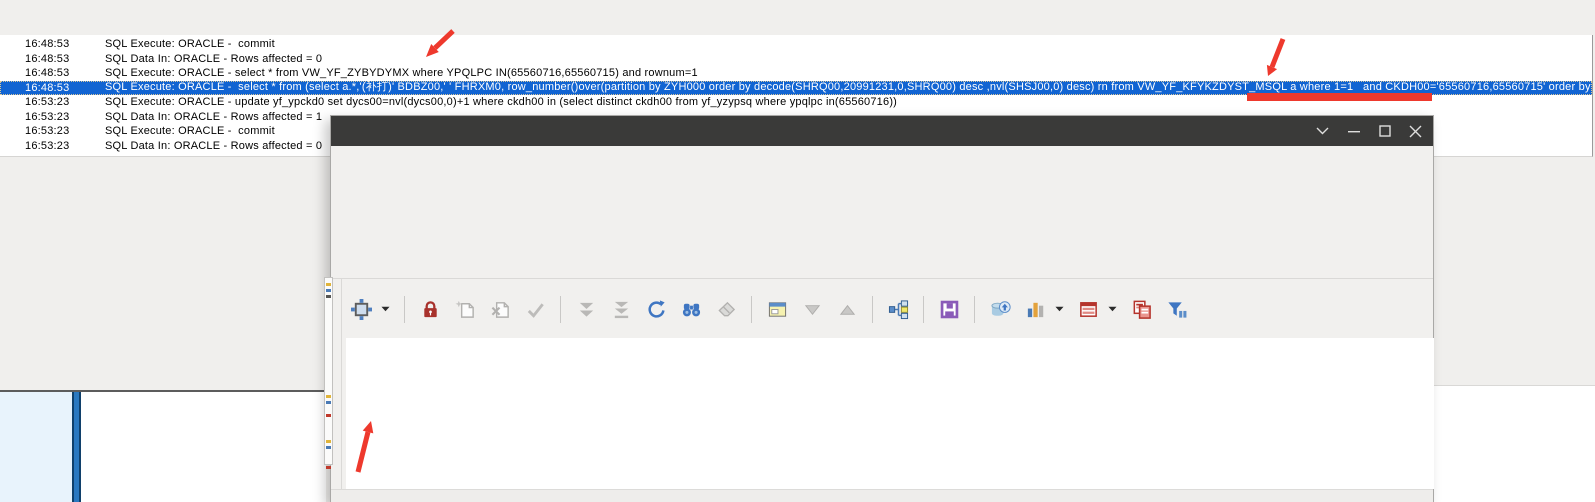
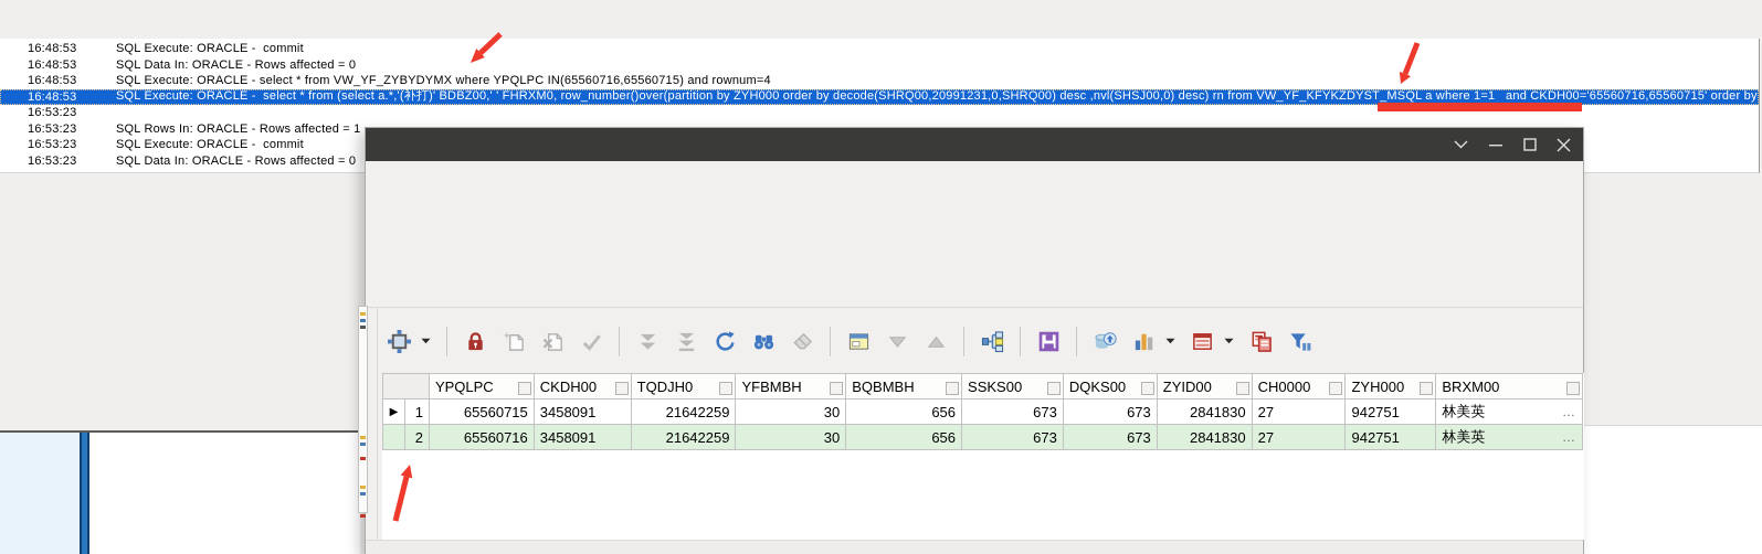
  16:48:53
  SQL Execute: ORACLE - commit
  16:48:53
  SQL Data In: ORACLE - Rows affected = 0
  16:48:53
- SQL Execute: ORACLE - select * from VW_YF_ZYBYDYMX where YPQLPC IN(65560716,65560715) and rownum=1
+ SQL Execute: ORACLE - select * from VW_YF_ZYBYDYMX where YPQLPC IN(65560716,65560715) and rownum=4
  16:48:53
  SQL Execute: ORACLE - select * from (select a.*,'(补打)' BDBZ00,' ' FHRXM0, row_number()over(partition by ZYH000 order by decode(SHRQ00,20991231,0,SHRQ00) desc ,nvl(SHSJ00,0) desc) rn from VW_YF_KFYKZDYST_MSQL a where 1=1 and CKDH00='65560716,65560715' order by
  16:53:23
- SQL Execute: ORACLE - update yf_ypckd0 set dycs00=nvl(dycs00,0)+1 where ckdh00 in (select distinct ckdh00 from yf_yzypsq where ypqlpc in(65560716))
  16:53:23
- SQL Data In: ORACLE - Rows affected = 1
+ SQL Rows In: ORACLE - Rows affected = 1
  16:53:23
  SQL Execute: ORACLE - commit
  16:53:23
  SQL Data In: ORACLE - Rows affected = 0
+ 	YPQLPC	CKDH00	TQDJH0	YFBMBH	BQBMBH	SSKS00	DQKS00	ZYID00	CH0000	ZYH000	BRXM00
+ ▶	1	65560715	3458091	21642259	30	656	673	673	2841830	27	942751	林美英 …
+ 	2	65560716	3458091	21642259	30	656	673	673	2841830	27	942751	林美英 …
